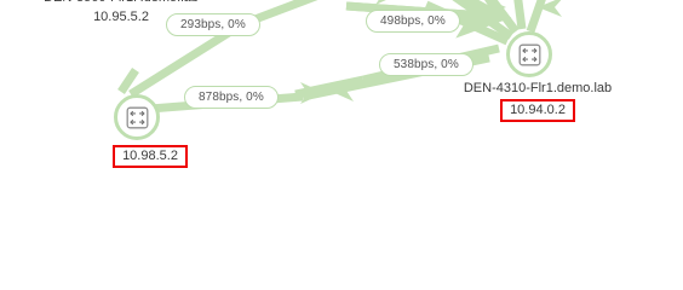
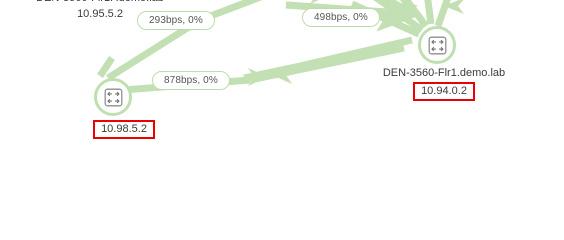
  293bps, 0%
  498bps, 0%
- 538bps, 0%
  878bps, 0%
  10.95.5.2
- DEN-4310-Flr1.demo.lab
+ DEN-3560-Flr1.demo.lab
  10.94.0.2
  10.98.5.2
